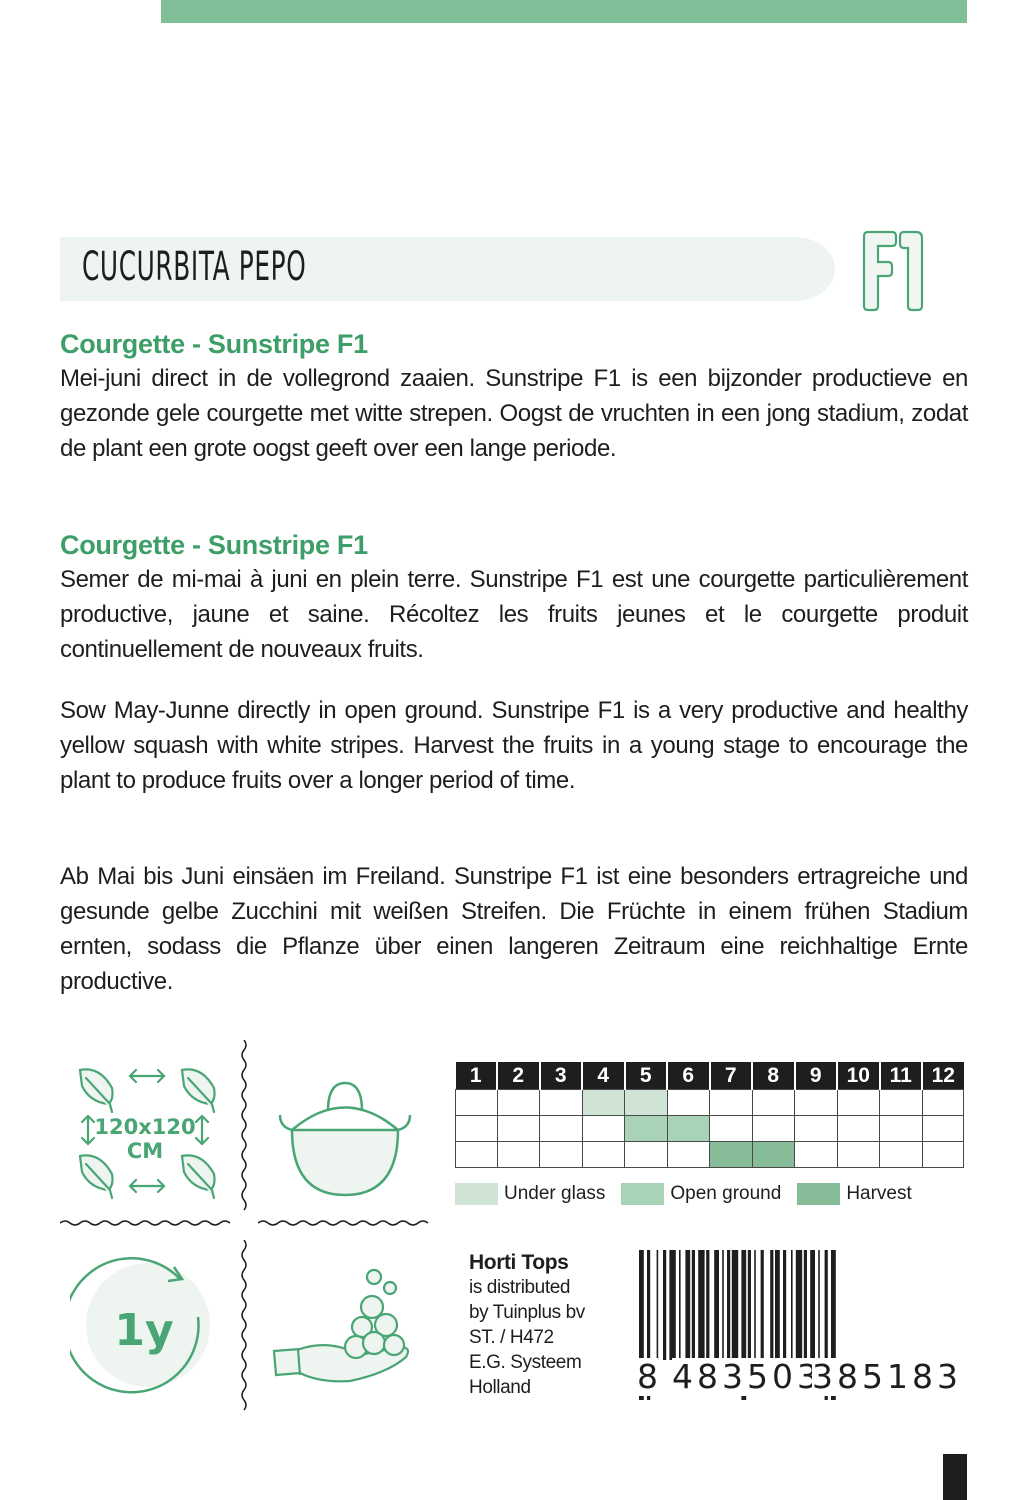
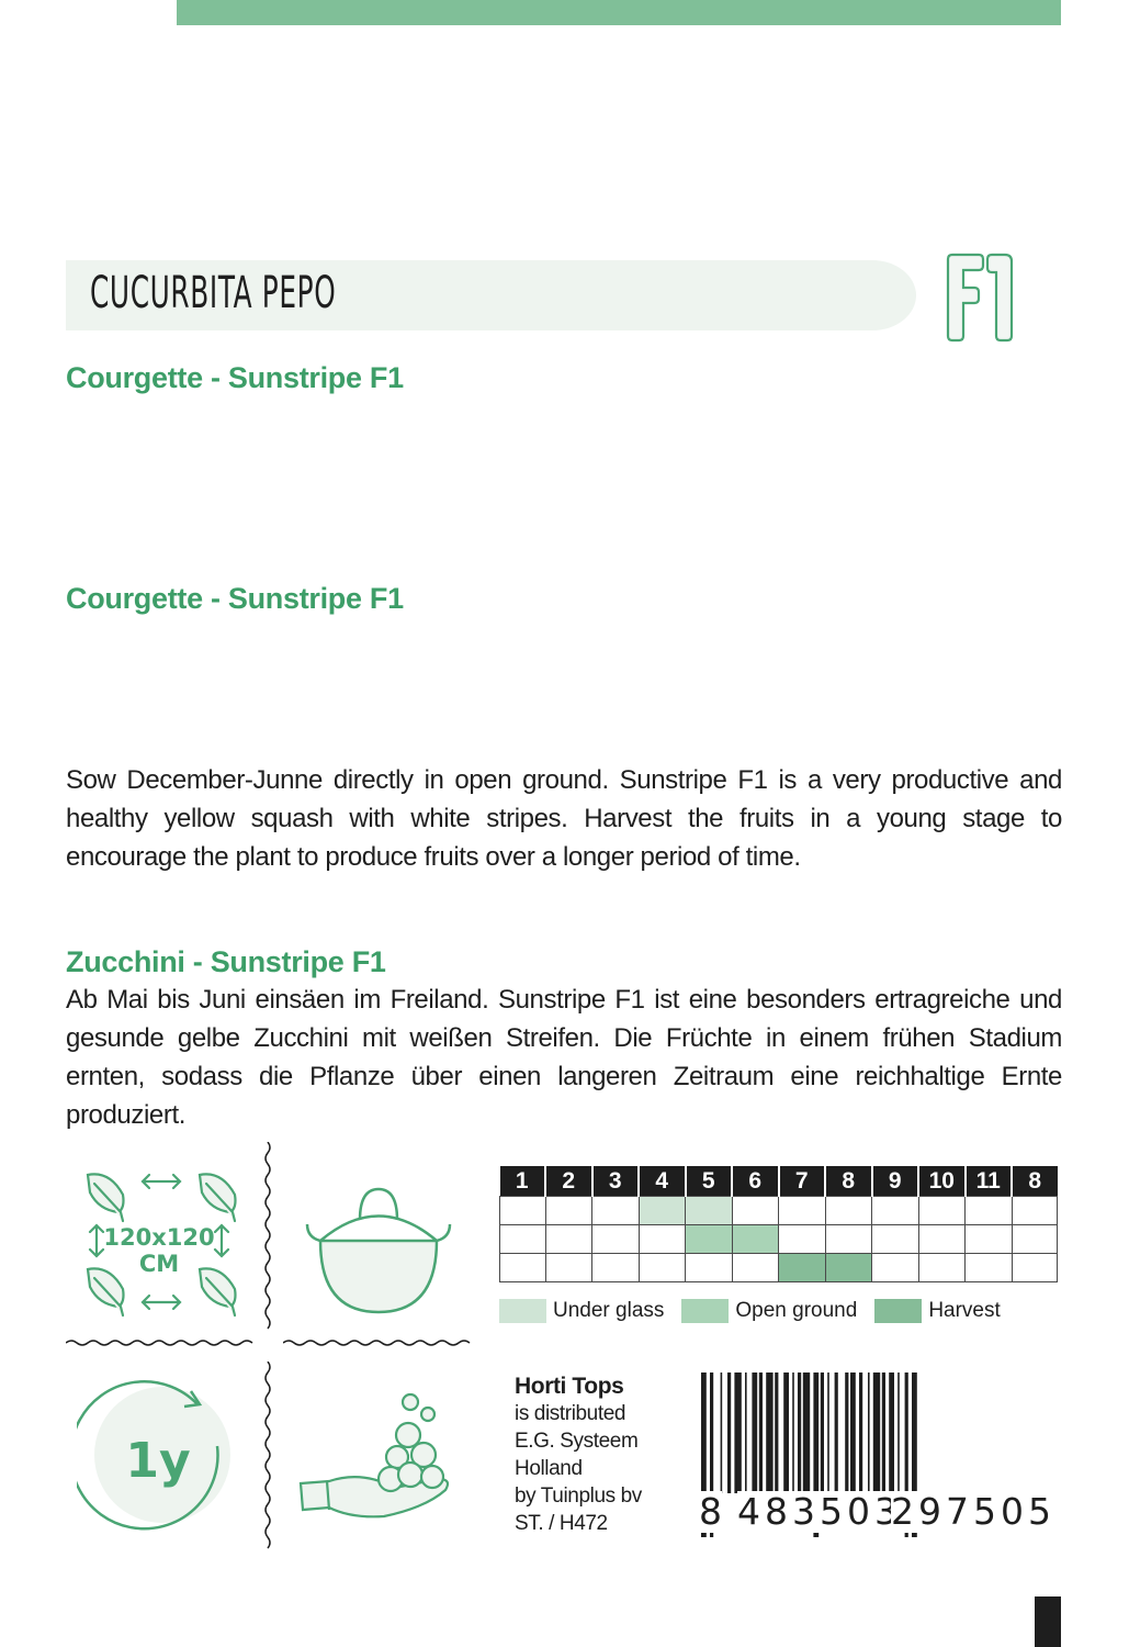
  CUCURBITA PEPO
  Courgette - Sunstripe F1
- Mei-juni direct in de vollegrond zaaien. Sunstripe F1 is een bijzonder productieve en gezonde gele courgette met witte strepen. Oogst de vruchten in een jong stadium, zodat de plant een grote oogst geeft over een lange periode.
  Courgette - Sunstripe F1
- Semer de mi-mai à juni en plein terre. Sunstripe F1 est une courgette particulièrement productive, jaune et saine. Récoltez les fruits jeunes et le courgette produit continuellement de nouveaux fruits.
- Sow May-Junne directly in open ground. Sunstripe F1 is a very productive and healthy yellow squash with white stripes. Harvest the fruits in a young stage to encourage the plant to produce fruits over a longer period of time.
+ Sow December-Junne directly in open ground. Sunstripe F1 is a very productive and healthy yellow squash with white stripes. Harvest the fruits in a young stage to encourage the plant to produce fruits over a longer period of time.
+ Zucchini - Sunstripe F1
- Ab Mai bis Juni einsäen im Freiland. Sunstripe F1 ist eine besonders ertragreiche und gesunde gelbe Zucchini mit weißen Streifen. Die Früchte in einem frühen Stadium ernten, sodass die Pflanze über einen langeren Zeitraum eine reichhaltige Ernte productive.
+ Ab Mai bis Juni einsäen im Freiland. Sunstripe F1 ist eine besonders ertragreiche und gesunde gelbe Zucchini mit weißen Streifen. Die Früchte in einem frühen Stadium ernten, sodass die Pflanze über einen langeren Zeitraum eine reichhaltige Ernte produziert.
  120x120
  CM
  1y
- 1	2	3	4	5	6	7	8	9	10	11	12
+ 1	2	3	4	5	6	7	8	9	10	11	8
  Under glass
  Open ground
  Harvest
  Horti Tops
  is distributed
- by Tuinplus bv
+ E.G. Systeem
- ST. / H472
+ Holland
- E.G. Systeem
+ by Tuinplus bv
- Holland
+ ST. / H472
  8
  483503
- 385183
+ 297505
